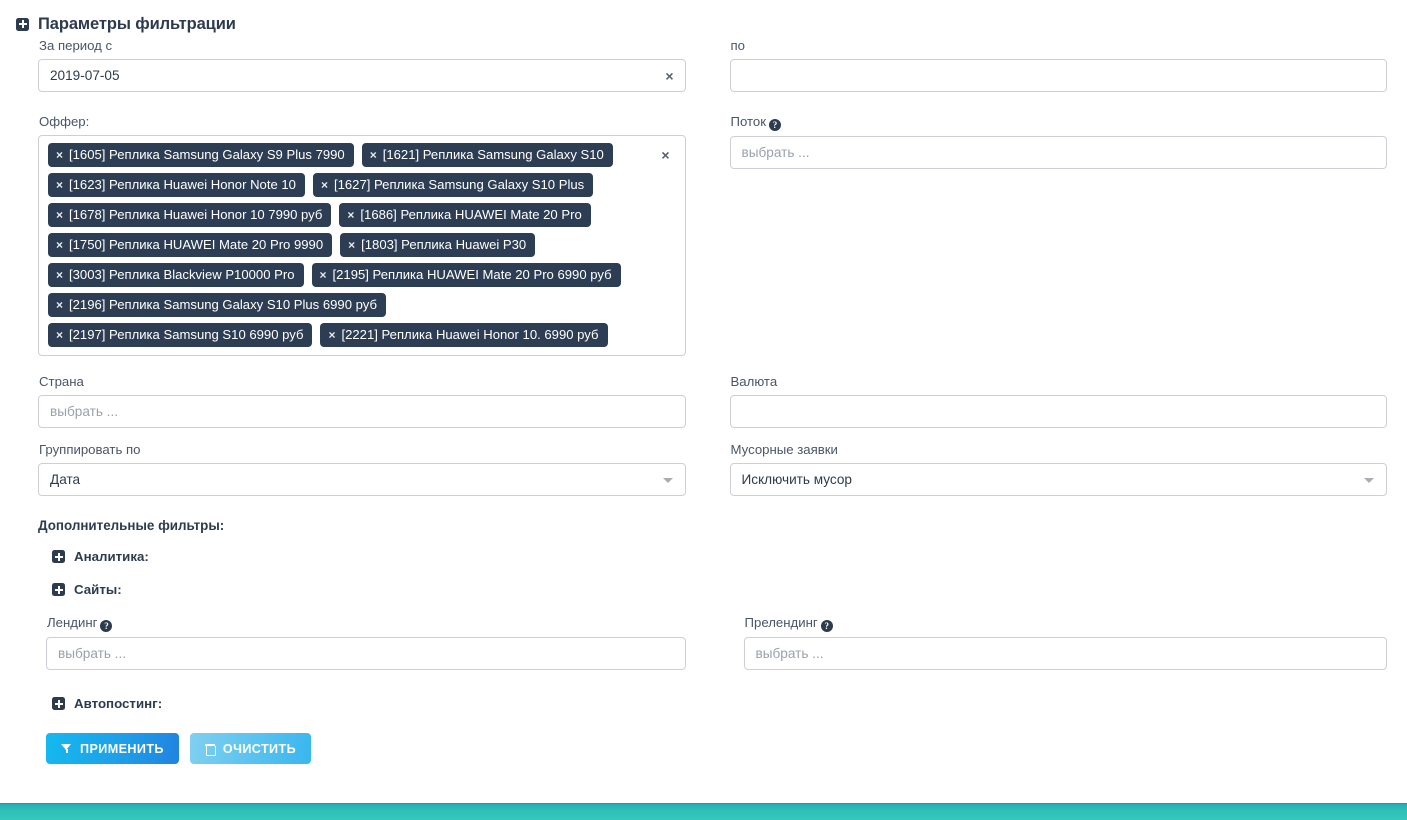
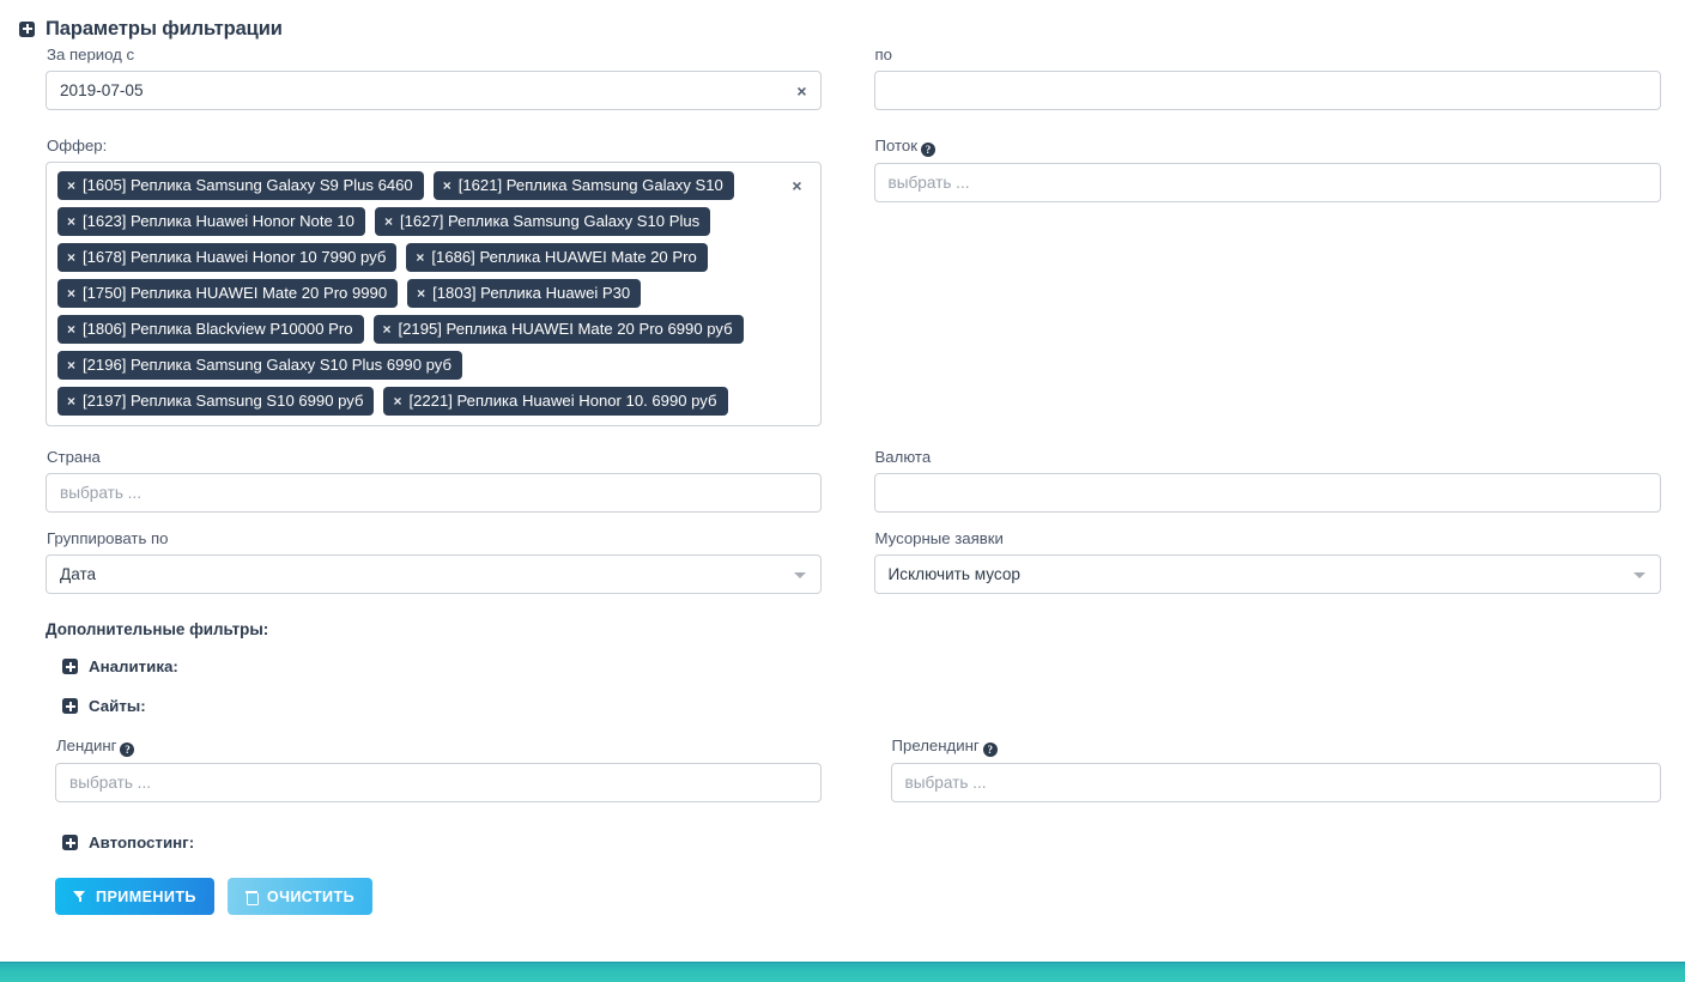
  Параметры фильтрации
  За период с
  2019-07-05
  ×
  по
  Оффер:
  ×
- [1605] Реплика Samsung Galaxy S9 Plus 7990
+ [1605] Реплика Samsung Galaxy S9 Plus 6460
  ×
  [1621] Реплика Samsung Galaxy S10
  ×
  [1623] Реплика Huawei Honor Note 10
  ×
  [1627] Реплика Samsung Galaxy S10 Plus
  ×
  [1678] Реплика Huawei Honor 10 7990 руб
  ×
  [1686] Реплика HUAWEI Mate 20 Pro
  ×
  [1750] Реплика HUAWEI Mate 20 Pro 9990
  ×
  [1803] Реплика Huawei P30
  ×
- [3003] Реплика Blackview P10000 Pro
+ [1806] Реплика Blackview P10000 Pro
  ×
  [2195] Реплика HUAWEI Mate 20 Pro 6990 руб
  ×
  [2196] Реплика Samsung Galaxy S10 Plus 6990 руб
  ×
  [2197] Реплика Samsung S10 6990 руб
  ×
  [2221] Реплика Huawei Honor 10. 6990 руб
  ×
  Поток ?
  выбрать ...
  Страна
  выбрать ...
  Валюта
  Группировать по
  Дата
  Мусорные заявки
  Исключить мусор
  Дополнительные фильтры:
  Аналитика:
  Сайты:
  Лендинг ?
  выбрать ...
  Прелендинг ?
  выбрать ...
  Автопостинг:
  ПРИМЕНИТЬ
  ОЧИСТИТЬ
